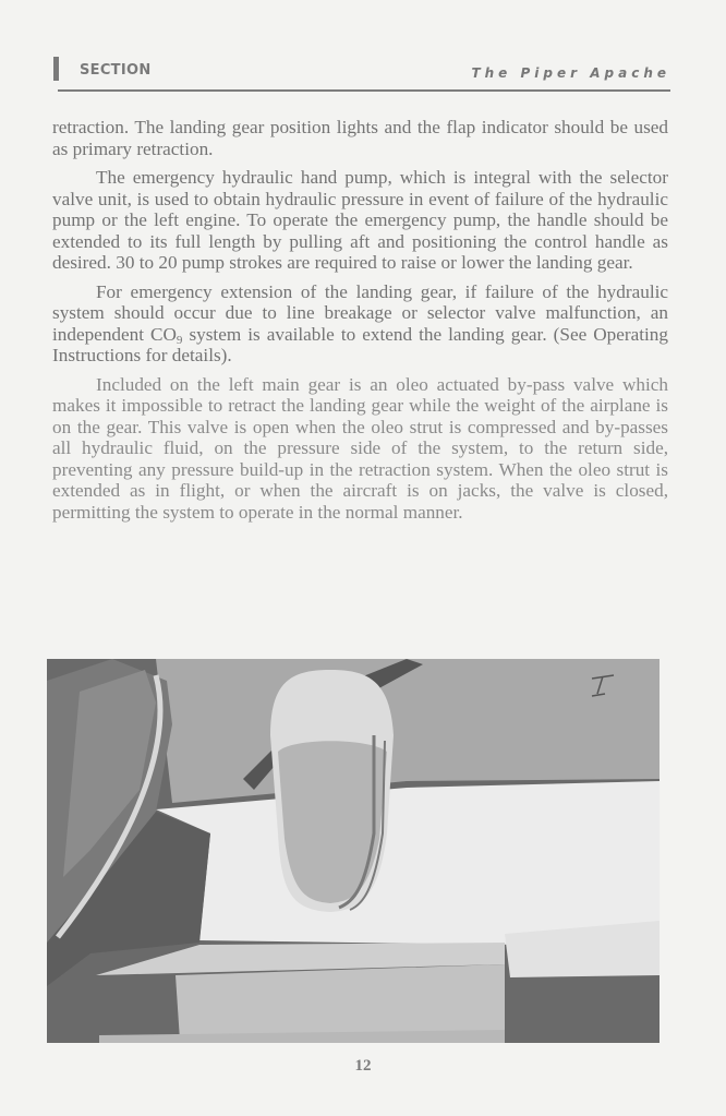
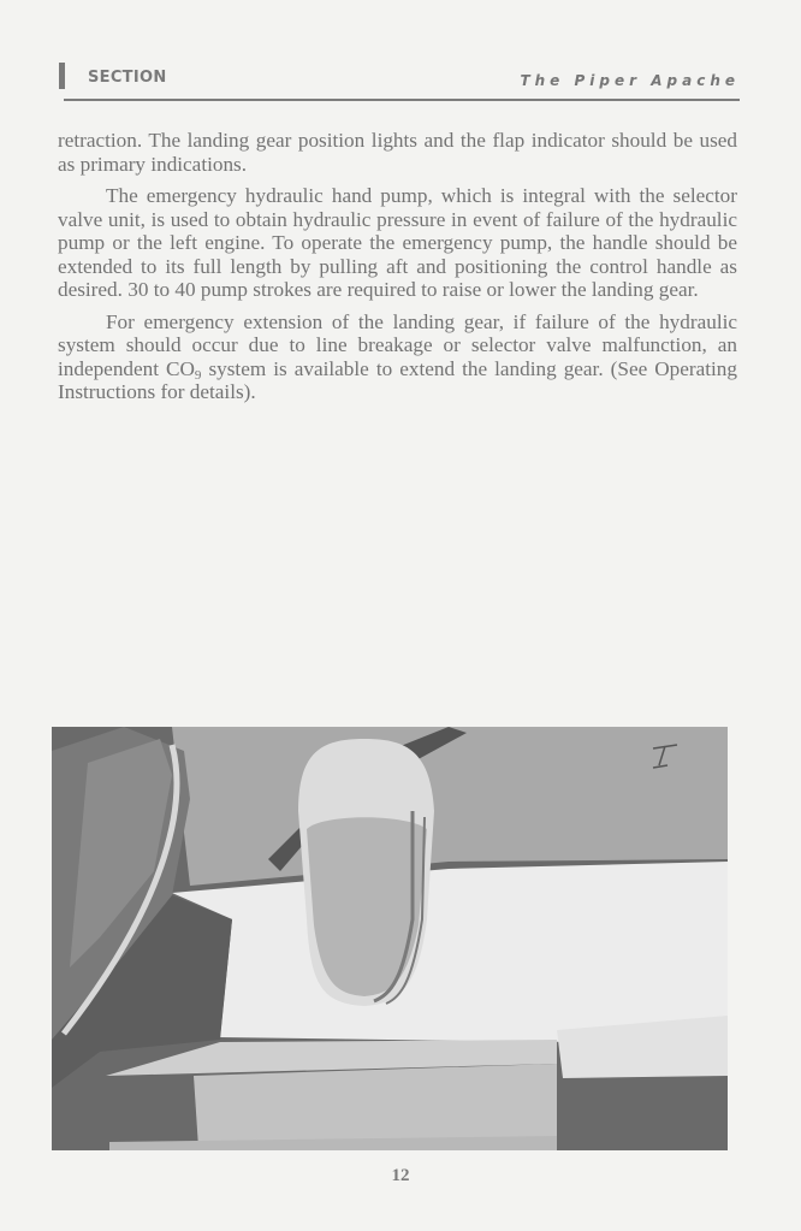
  SECTION
  The Piper Apache
- retraction. The landing gear position lights and the flap indicator should be used as primary retraction.
+ retraction. The landing gear position lights and the flap indicator should be used as primary indications.
- The emergency hydraulic hand pump, which is integral with the selector valve unit, is used to obtain hydraulic pressure in event of failure of the hydraulic pump or the left engine. To operate the emergency pump, the handle should be extended to its full length by pulling aft and positioning the control handle as desired. 30 to 20 pump strokes are required to raise or lower the landing gear.
+ The emergency hydraulic hand pump, which is integral with the selector valve unit, is used to obtain hydraulic pressure in event of failure of the hydraulic pump or the left engine. To operate the emergency pump, the handle should be extended to its full length by pulling aft and positioning the control handle as desired. 30 to 40 pump strokes are required to raise or lower the landing gear.
  For emergency extension of the landing gear, if failure of the hydraulic system should occur due to line breakage or selector valve malfunction, an independent CO9 system is available to extend the landing gear. (See Operating Instructions for details).
- Included on the left main gear is an oleo actuated by-pass valve which makes it impossible to retract the landing gear while the weight of the airplane is on the gear. This valve is open when the oleo strut is compressed and by-passes all hydraulic fluid, on the pressure side of the system, to the return side, preventing any pressure build-up in the retraction system. When the oleo strut is extended as in flight, or when the aircraft is on jacks, the valve is closed, permitting the system to operate in the normal manner.
  12
